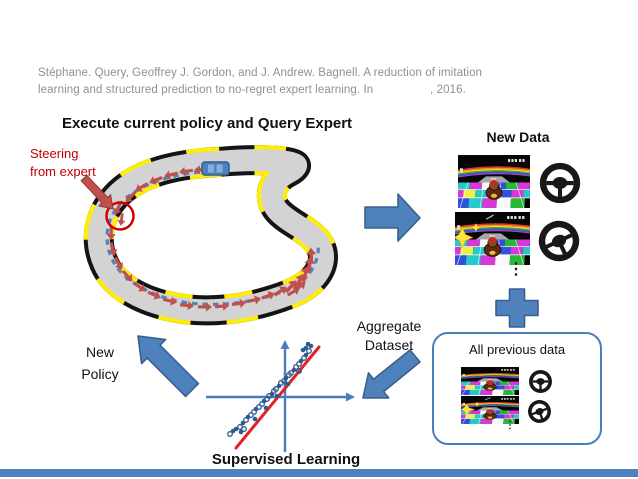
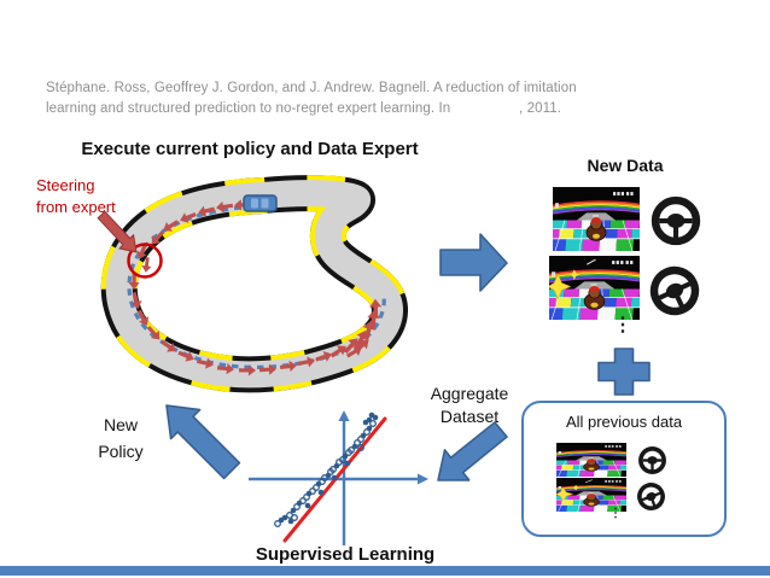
- Stéphane. Query, Geoffrey J. Gordon, and J. Andrew. Bagnell. A reduction of imitation
+ Stéphane. Ross, Geoffrey J. Gordon, and J. Andrew. Bagnell. A reduction of imitation
  learning and structured prediction to no-regret expert learning. In
- , 2016.
+ , 2011.
- Execute current policy and Query Expert
+ Execute current policy and Data Expert
  Steering
  from expert
  New Data
  ⋮
  All previous data
  ⋮
  Aggregate
  Dataset
  New
  Policy
  Supervised Learning
